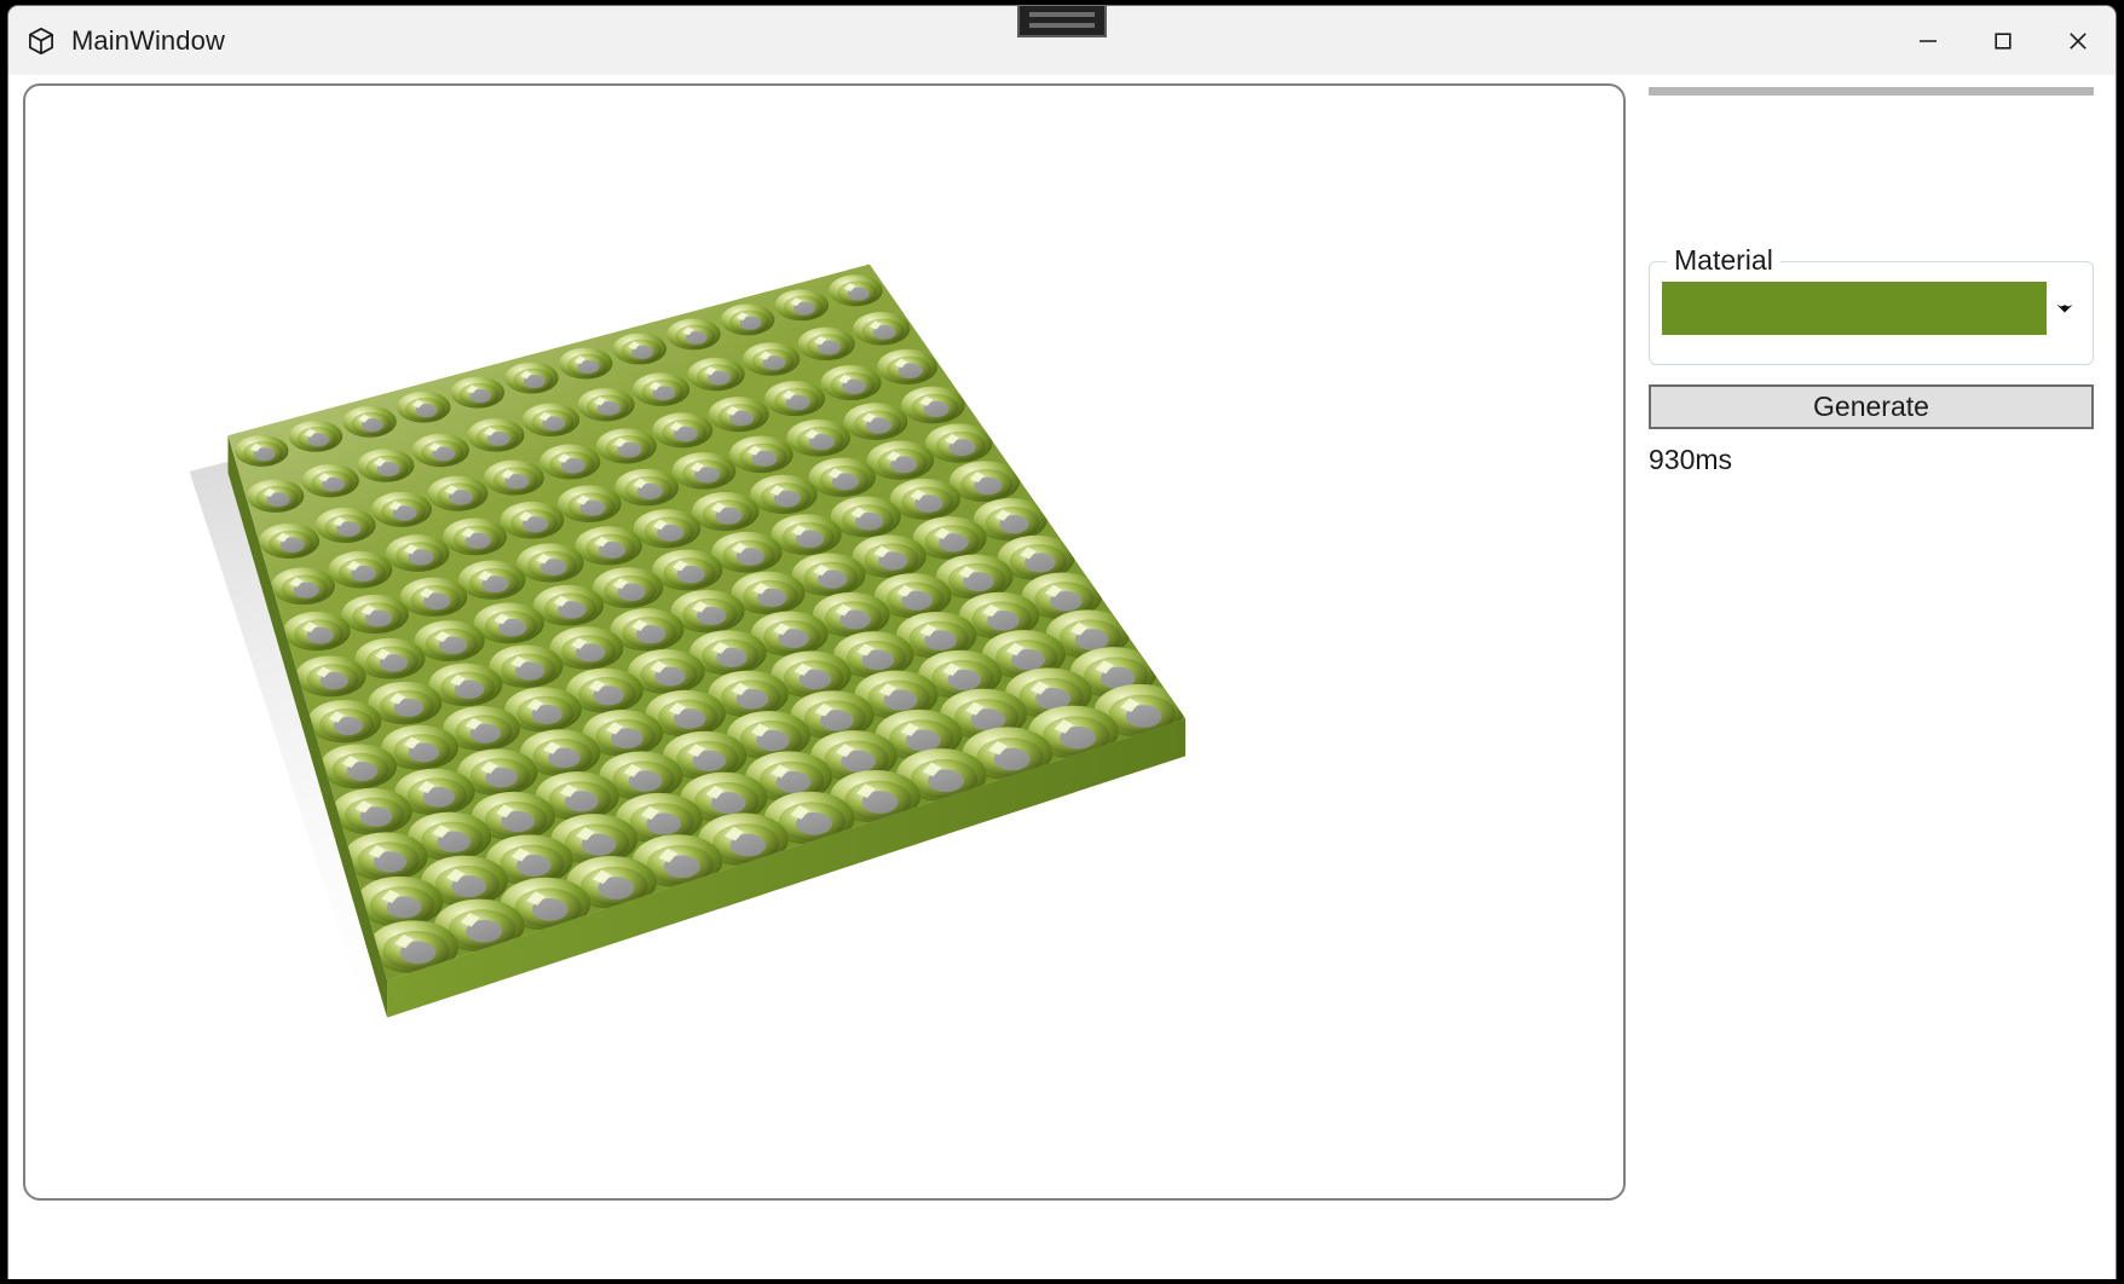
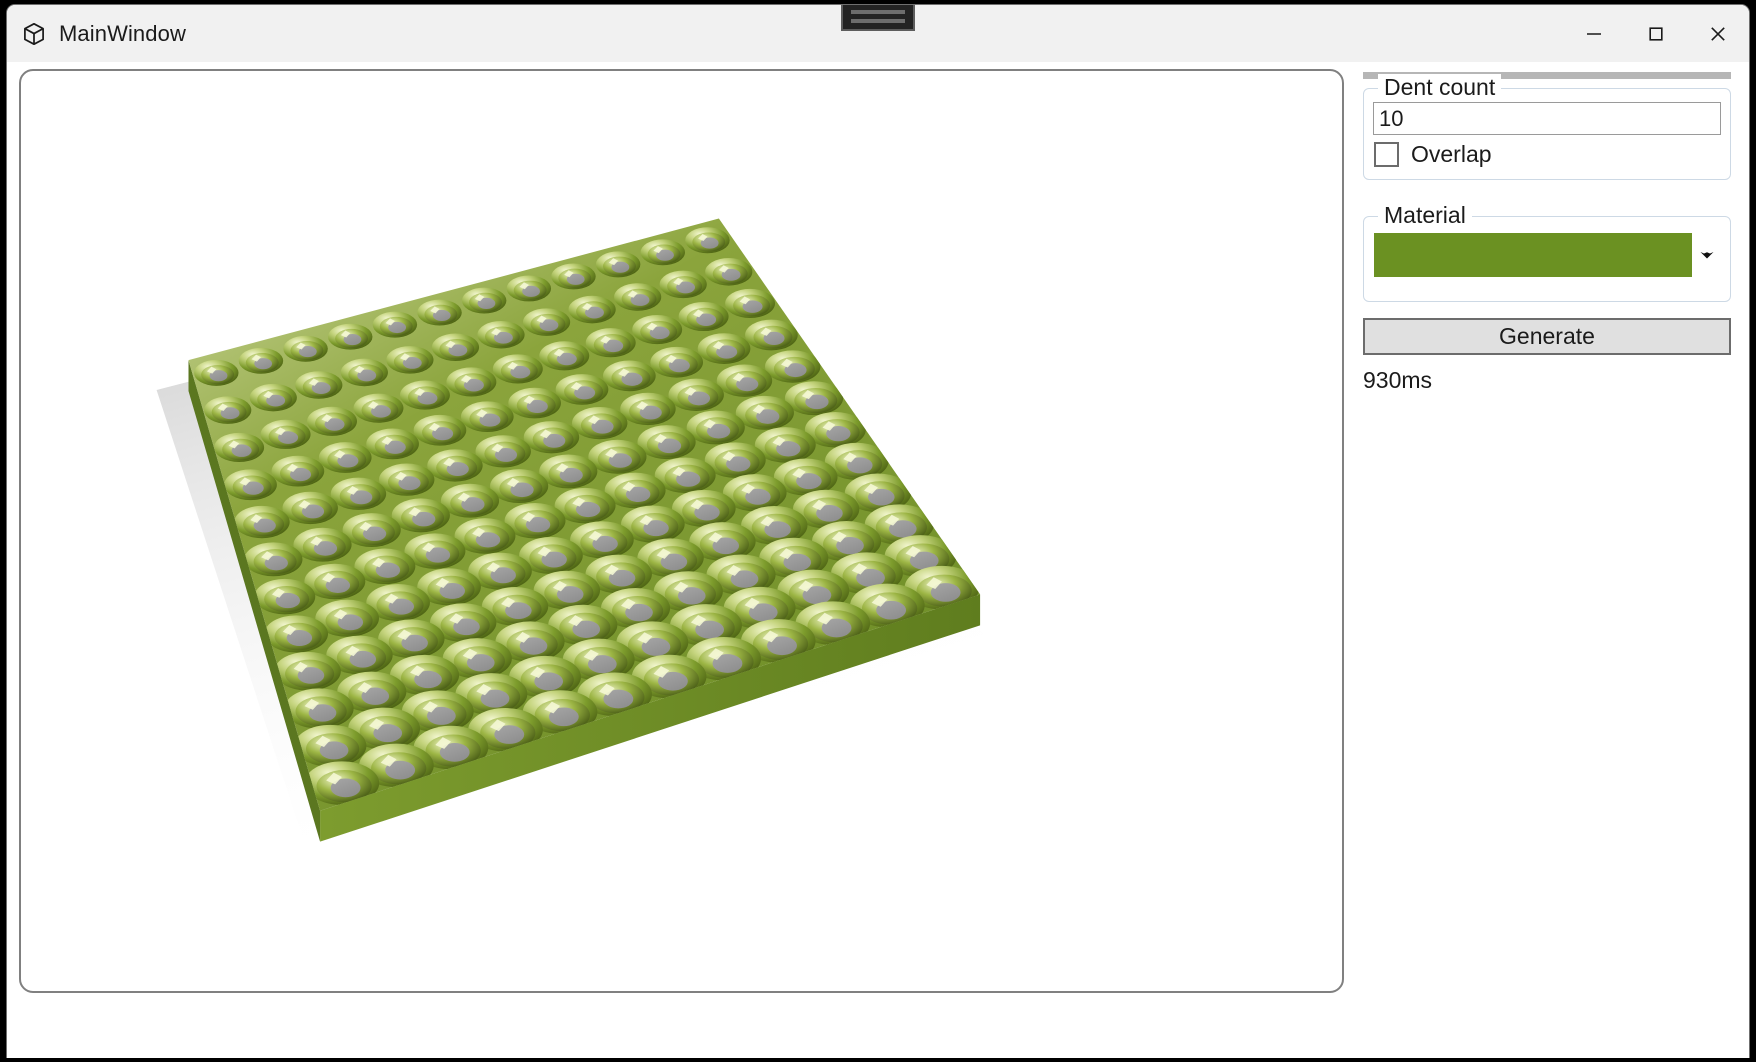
  MainWindow
+ Dent count
+ 10
+ Overlap
  Material
  Generate
  930ms
